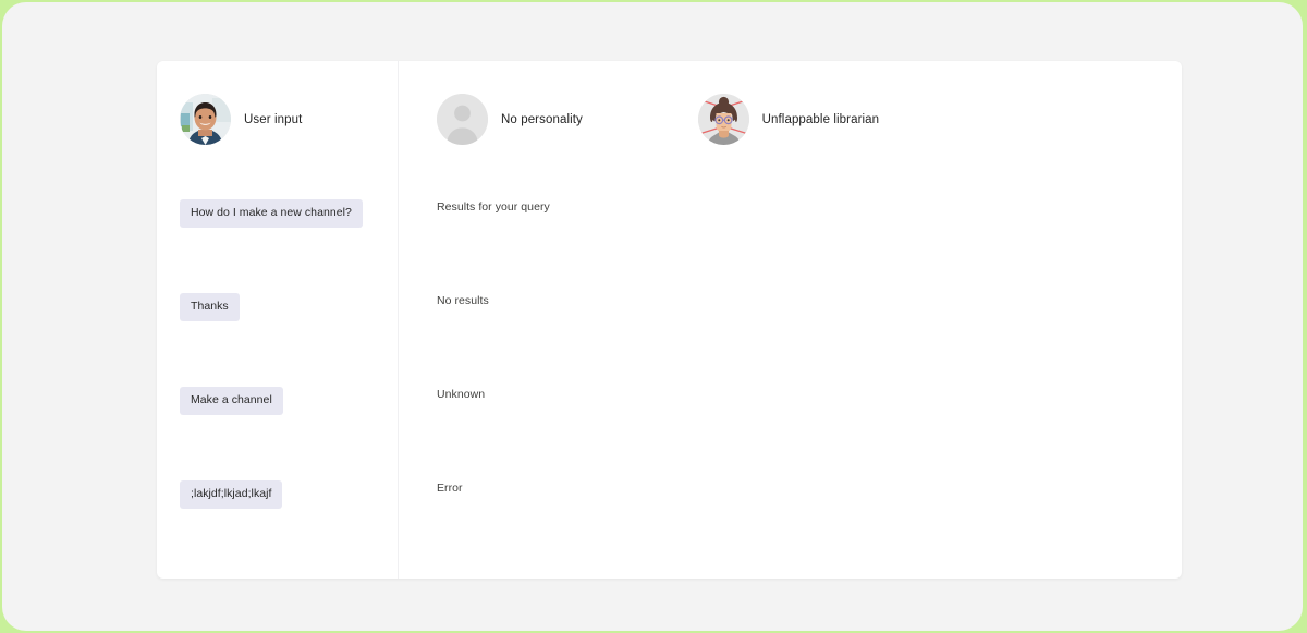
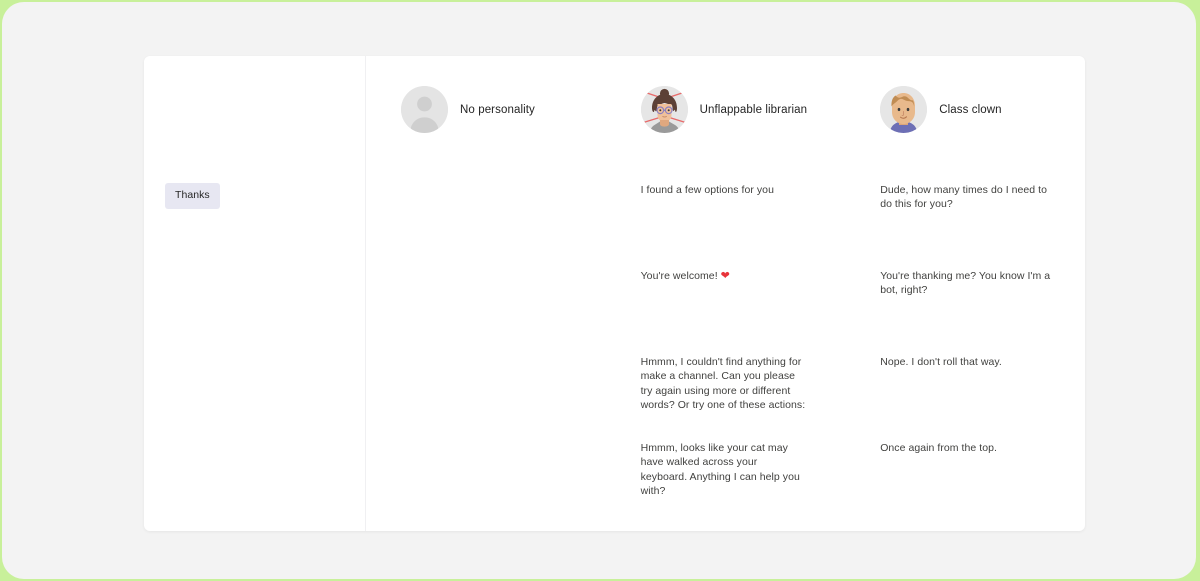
- User input
- How do I make a new channel?
  Thanks
- Make a channel
- ;lakjdf;lkjad;lkajf
  No personality
- Results for your query
- No results
- Unknown
- Error
  Unflappable librarian
+ I found a few options for you
+ You're welcome! ❤
+ Hmmm, I couldn't find anything for make a channel. Can you please try again using more or different words? Or try one of these actions:
+ Hmmm, looks like your cat may have walked across your keyboard. Anything I can help you with?
+ Class clown
+ Dude, how many times do I need to do this for you?
+ You're thanking me? You know I'm a bot, right?
+ Nope. I don't roll that way.
+ Once again from the top.
